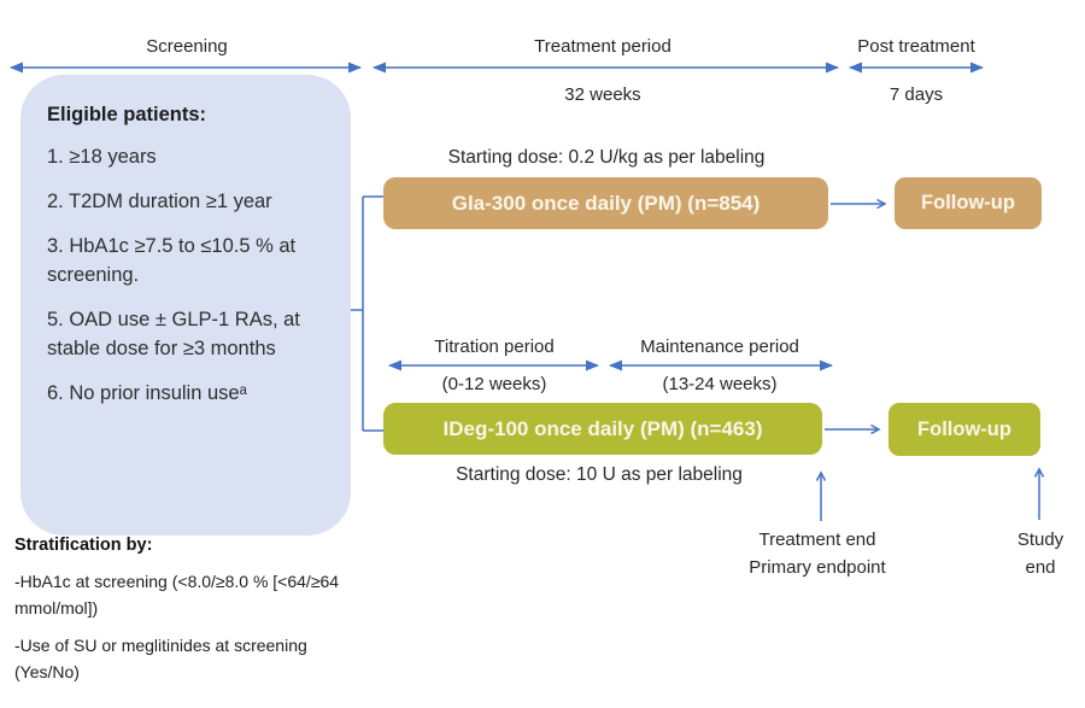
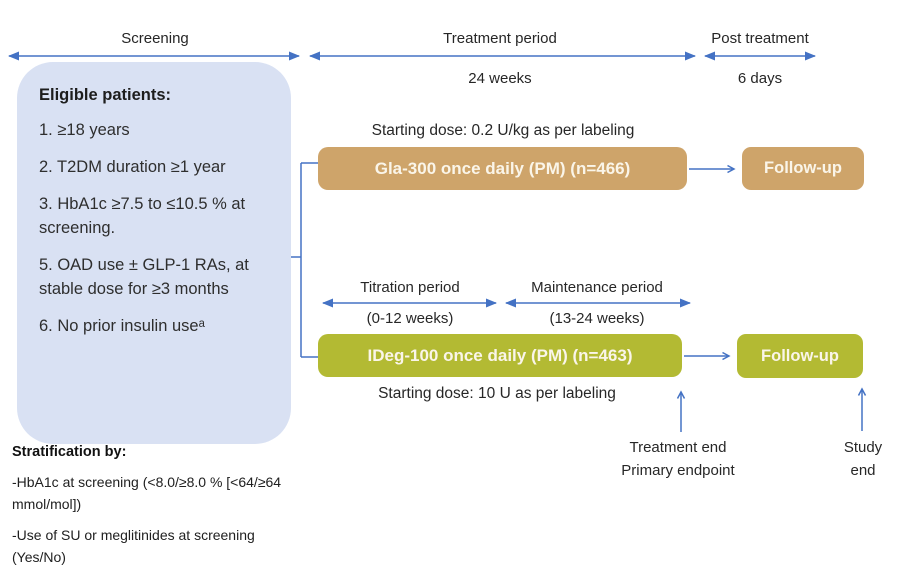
  Screening
  Treatment period
- 32 weeks
+ 24 weeks
  Post treatment
- 7 days
+ 6 days
  Eligible patients:
  1. ≥18 years
  2. T2DM duration ≥1 year
  3. HbA1c ≥7.5 to ≤10.5 % at
  screening.
  5. OAD use ± GLP-1 RAs, at
  stable dose for ≥3 months
  6. No prior insulin useᵃ
  Starting dose: 0.2 U/kg as per labeling
- Gla-300 once daily (PM) (n=854)
+ Gla-300 once daily (PM) (n=466)
  Follow-up
  Titration period
  (0-12 weeks)
  Maintenance period
  (13-24 weeks)
  IDeg-100 once daily (PM) (n=463)
  Follow-up
  Starting dose: 10 U as per labeling
  Treatment end
  Primary endpoint
  Study
  end
  Stratification by:
  -HbA1c at screening (<8.0/≥8.0 % [<64/≥64
  mmol/mol])
  -Use of SU or meglitinides at screening
  (Yes/No)
